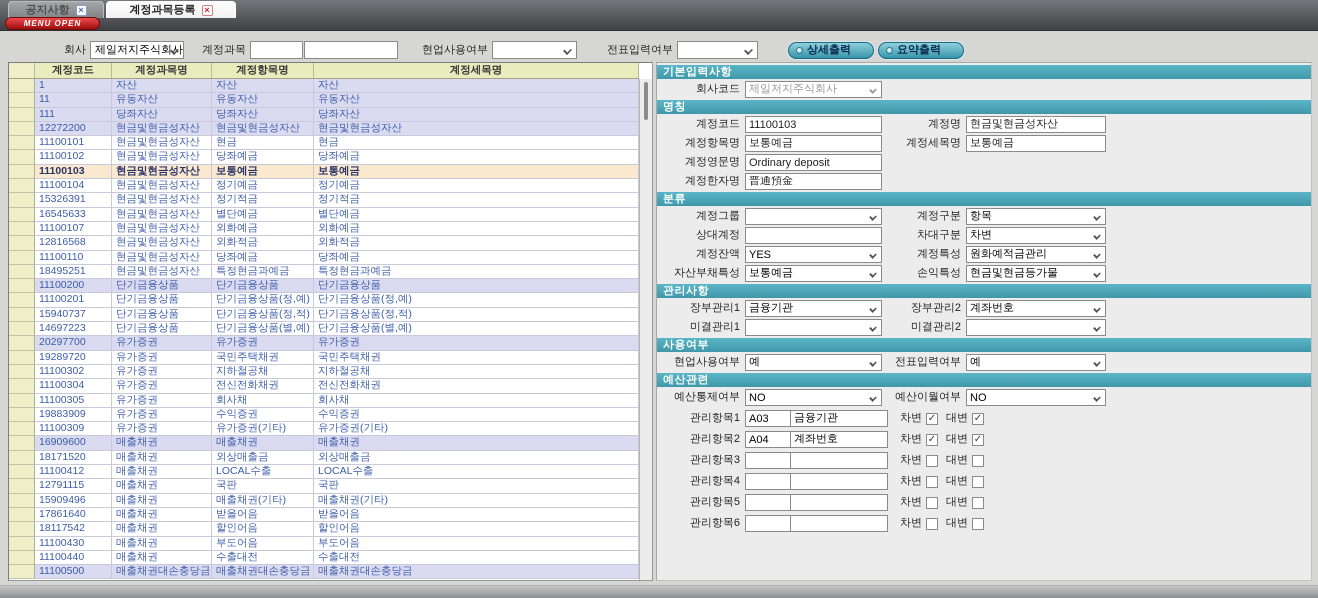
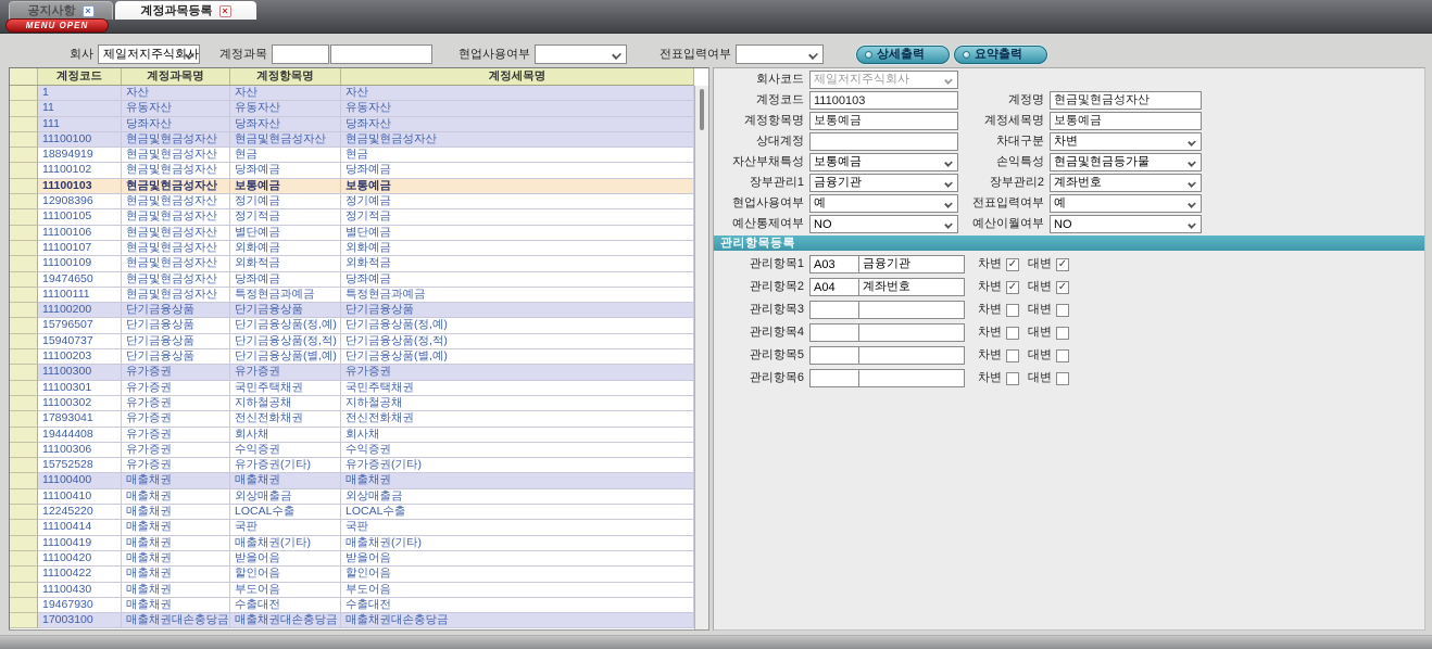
  공지사항
  ×
  계정과목등록
  ×
  MENU OPEN
  회사
  제일저지주식회사
  계정과목
  현업사용여부
  전표입력여부
  상세출력
  요약출력
  계정코드
  계정과목명
  계정항목명
  계정세목명
  1
  자산
  자산
  자산
  11
  유동자산
  유동자산
  유동자산
  111
  당좌자산
  당좌자산
  당좌자산
- 12272200
+ 11100100
  현금및현금성자산
  현금및현금성자산
  현금및현금성자산
- 11100101
+ 18894919
  현금및현금성자산
  현금
  현금
  11100102
  현금및현금성자산
  당좌예금
  당좌예금
  11100103
  현금및현금성자산
  보통예금
  보통예금
- 11100104
+ 12908396
  현금및현금성자산
  정기예금
  정기예금
- 15326391
+ 11100105
  현금및현금성자산
  정기적금
  정기적금
- 16545633
+ 11100106
  현금및현금성자산
  별단예금
  별단예금
  11100107
  현금및현금성자산
  외화예금
  외화예금
- 12816568
+ 11100109
  현금및현금성자산
  외화적금
  외화적금
- 11100110
+ 19474650
  현금및현금성자산
  당좌예금
  당좌예금
- 18495251
+ 11100111
  현금및현금성자산
  특정현금과예금
  특정현금과예금
  11100200
  단기금융상품
  단기금융상품
  단기금융상품
- 11100201
+ 15796507
  단기금융상품
  단기금융상품(정,예)
  단기금융상품(정,예)
  15940737
  단기금융상품
  단기금융상품(정,적)
  단기금융상품(정,적)
- 14697223
+ 11100203
  단기금융상품
  단기금융상품(별,예)
  단기금융상품(별,예)
- 20297700
+ 11100300
  유가증권
  유가증권
  유가증권
- 19289720
+ 11100301
  유가증권
  국민주택채권
  국민주택채권
  11100302
  유가증권
  지하철공채
  지하철공채
- 11100304
+ 17893041
  유가증권
  전신전화채권
  전신전화채권
- 11100305
+ 19444408
  유가증권
  회사채
  회사채
- 19883909
+ 11100306
  유가증권
  수익증권
  수익증권
- 11100309
+ 15752528
  유가증권
  유가증권(기타)
  유가증권(기타)
- 16909600
+ 11100400
  매출채권
  매출채권
  매출채권
- 18171520
+ 11100410
  매출채권
  외상매출금
  외상매출금
- 11100412
+ 12245220
  매출채권
  LOCAL수출
  LOCAL수출
- 12791115
+ 11100414
  매출채권
  국판
  국판
- 15909496
+ 11100419
  매출채권
  매출채권(기타)
  매출채권(기타)
- 17861640
+ 11100420
  매출채권
  받을어음
  받을어음
- 18117542
+ 11100422
  매출채권
  할인어음
  할인어음
  11100430
  매출채권
  부도어음
  부도어음
- 11100440
+ 19467930
  매출채권
  수출대전
  수출대전
- 11100500
+ 17003100
  매출채권대손충당금
  매출채권대손충당금
  매출채권대손충당금
- 기본입력사항
  회사코드
  제일저지주식회사
- 명칭
  계정코드
  11100103
  계정명
  현금및현금성자산
  계정항목명
  보통예금
  계정세목명
  보통예금
- 계정영문명
- Ordinary deposit
- 계정한자명
- 普通預金
- 분류
- 계정그룹
- 계정구분
- 항목
  상대계정
  차대구분
  차변
- 계정잔액
- YES
- 계정특성
- 원화예적금관리
  자산부채특성
  보통예금
  손익특성
  현금및현금등가물
- 관리사항
  장부관리1
  금융기관
  장부관리2
  계좌번호
- 미결관리1
- 미결관리2
- 사용여부
  현업사용여부
  예
  전표입력여부
  예
- 예산관련
  예산통제여부
  NO
  예산이월여부
  NO
+ 관리항목등록
  관리항목1
  A03
  금융기관
  차변
  대변
  관리항목2
  A04
  계좌번호
  차변
  대변
  관리항목3
  차변
  대변
  관리항목4
  차변
  대변
  관리항목5
  차변
  대변
  관리항목6
  차변
  대변
